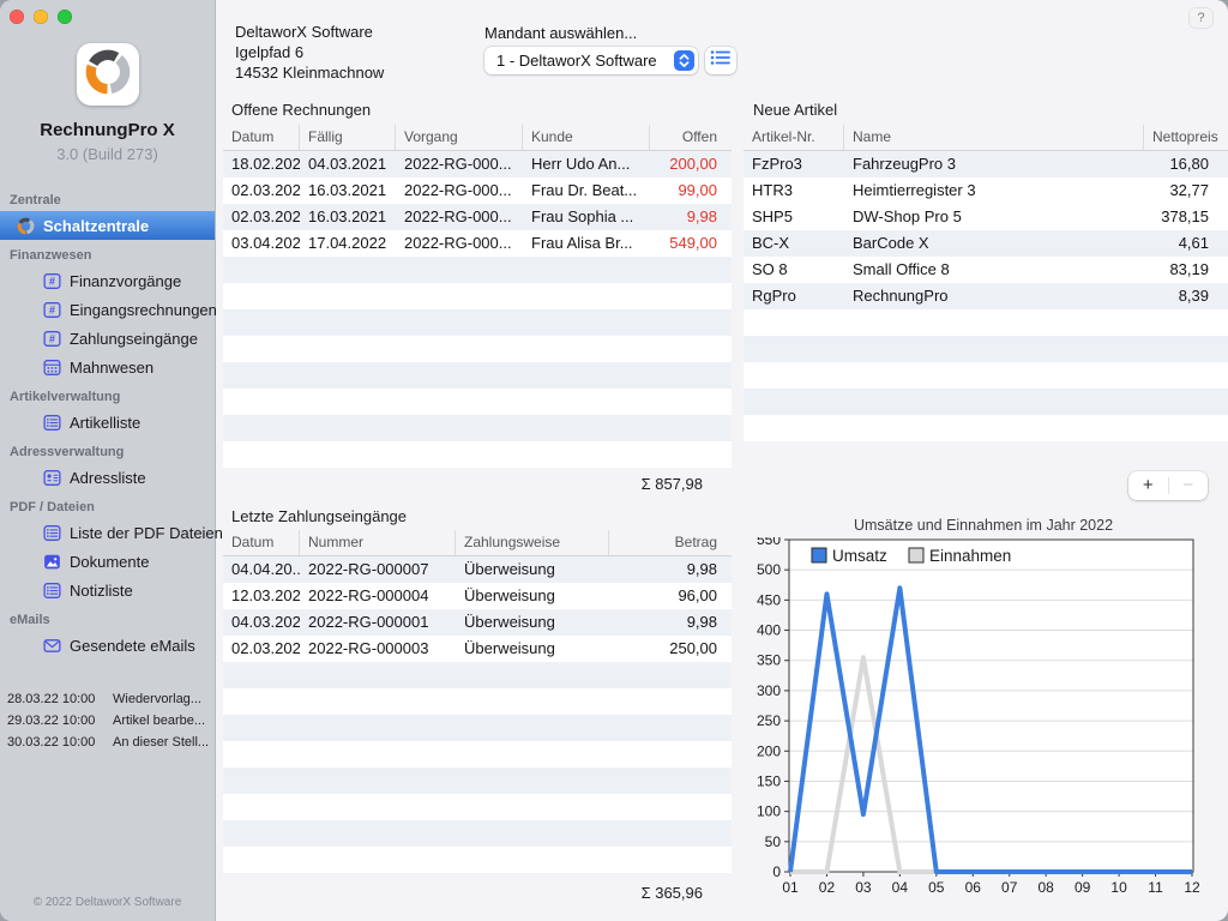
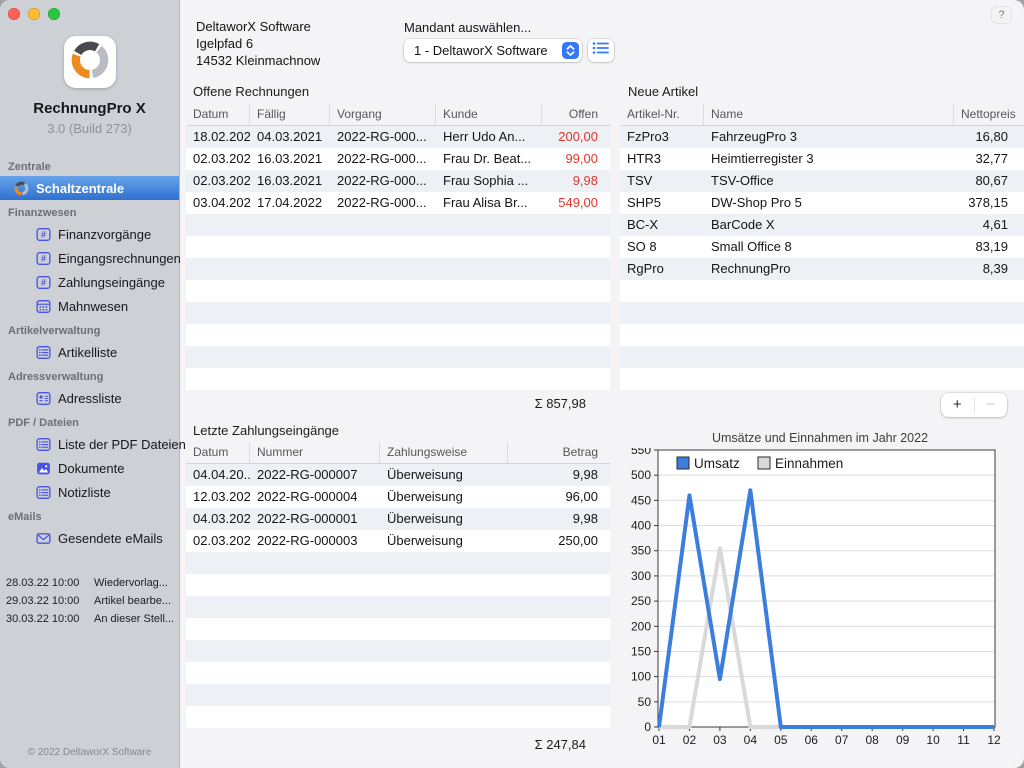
  RechnungPro X
  3.0 (Build 273)
  Zentrale
  Schaltzentrale
  Finanzwesen
  #
  Finanzvorgänge
  #
  Eingangsrechnungen
  #
  Zahlungseingänge
  Mahnwesen
  Artikelverwaltung
  Artikelliste
  Adressverwaltung
  Adressliste
  PDF / Dateien
  Liste der PDF Dateien
  Dokumente
  Notizliste
  eMails
  Gesendete eMails
  28.03.22 10:00
  Wiedervorlag...
  29.03.22 10:00
  Artikel bearbe...
  30.03.22 10:00
  An dieser Stell...
  © 2022 DeltaworX Software
  DeltaworX Software
  Igelpfad 6
  14532 Kleinmachnow
  Mandant auswählen...
  1 - DeltaworX Software
  ?
  Offene Rechnungen
  Datum
  Fällig
  Vorgang
  Kunde
  Offen
  18.02.202
  04.03.2021
  2022-RG-000...
  Herr Udo An...
  200,00
  02.03.202
  16.03.2021
  2022-RG-000...
  Frau Dr. Beat...
  99,00
  02.03.202
  16.03.2021
  2022-RG-000...
  Frau Sophia ...
  9,98
  03.04.202
  17.04.2022
  2022-RG-000...
  Frau Alisa Br...
  549,00
  Σ 857,98
  Letzte Zahlungseingänge
  Datum
  Nummer
  Zahlungsweise
  Betrag
  04.04.20..
  2022-RG-000007
  Überweisung
  9,98
  12.03.202
  2022-RG-000004
  Überweisung
  96,00
  04.03.202
  2022-RG-000001
  Überweisung
  9,98
  02.03.202
  2022-RG-000003
  Überweisung
  250,00
- Σ 365,96
+ Σ 247,84
  Neue Artikel
  Artikel-Nr.
  Name
  Nettopreis
  FzPro3
  FahrzeugPro 3
  16,80
  HTR3
  Heimtierregister 3
  32,77
+ TSV
+ TSV-Office
+ 80,67
  SHP5
  DW-Shop Pro 5
  378,15
  BC-X
  BarCode X
  4,61
  SO 8
  Small Office 8
  83,19
  RgPro
  RechnungPro
  8,39
  +
  −
  Umsätze und Einnahmen im Jahr 2022
  0
  50
  100
  150
  200
  250
  300
  350
  400
  450
  500
  550
  01
  02
  03
  04
  05
  06
  07
  08
  09
  10
  11
  12
  Umsatz
  Einnahmen
